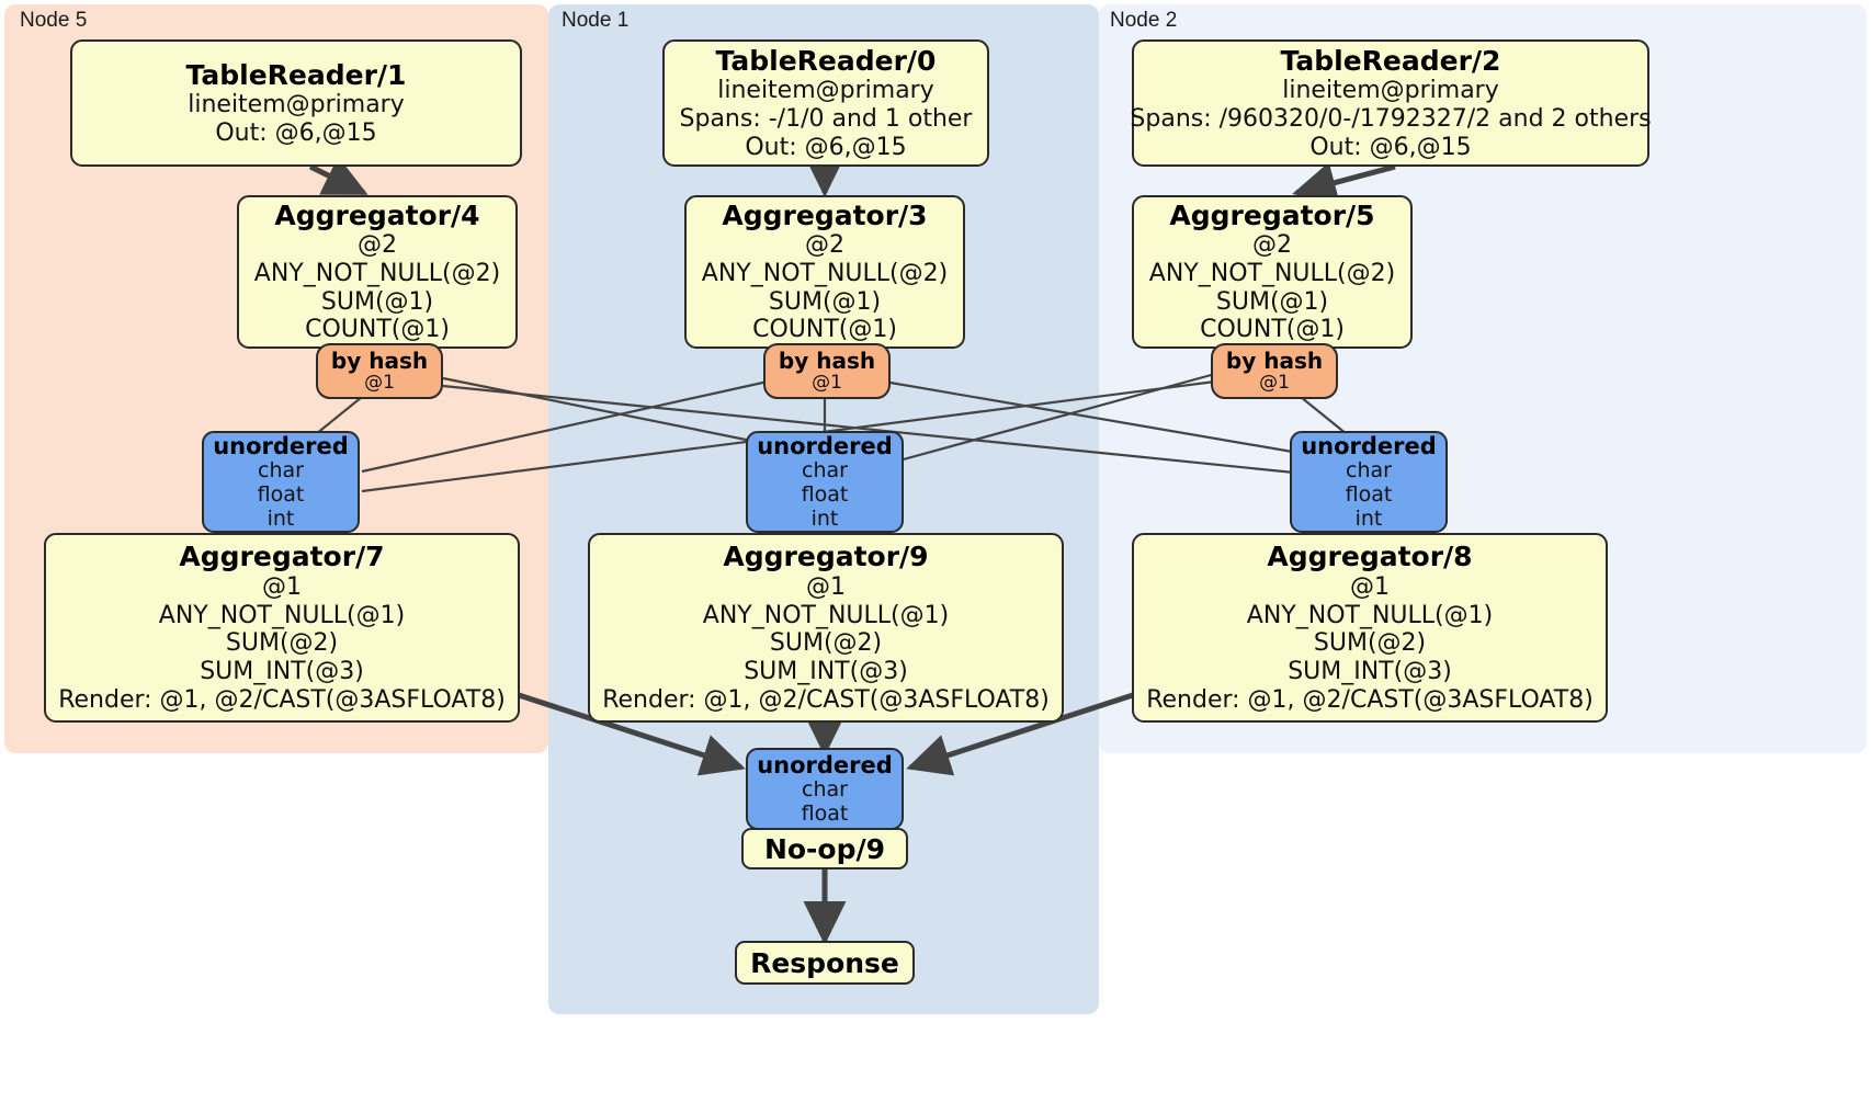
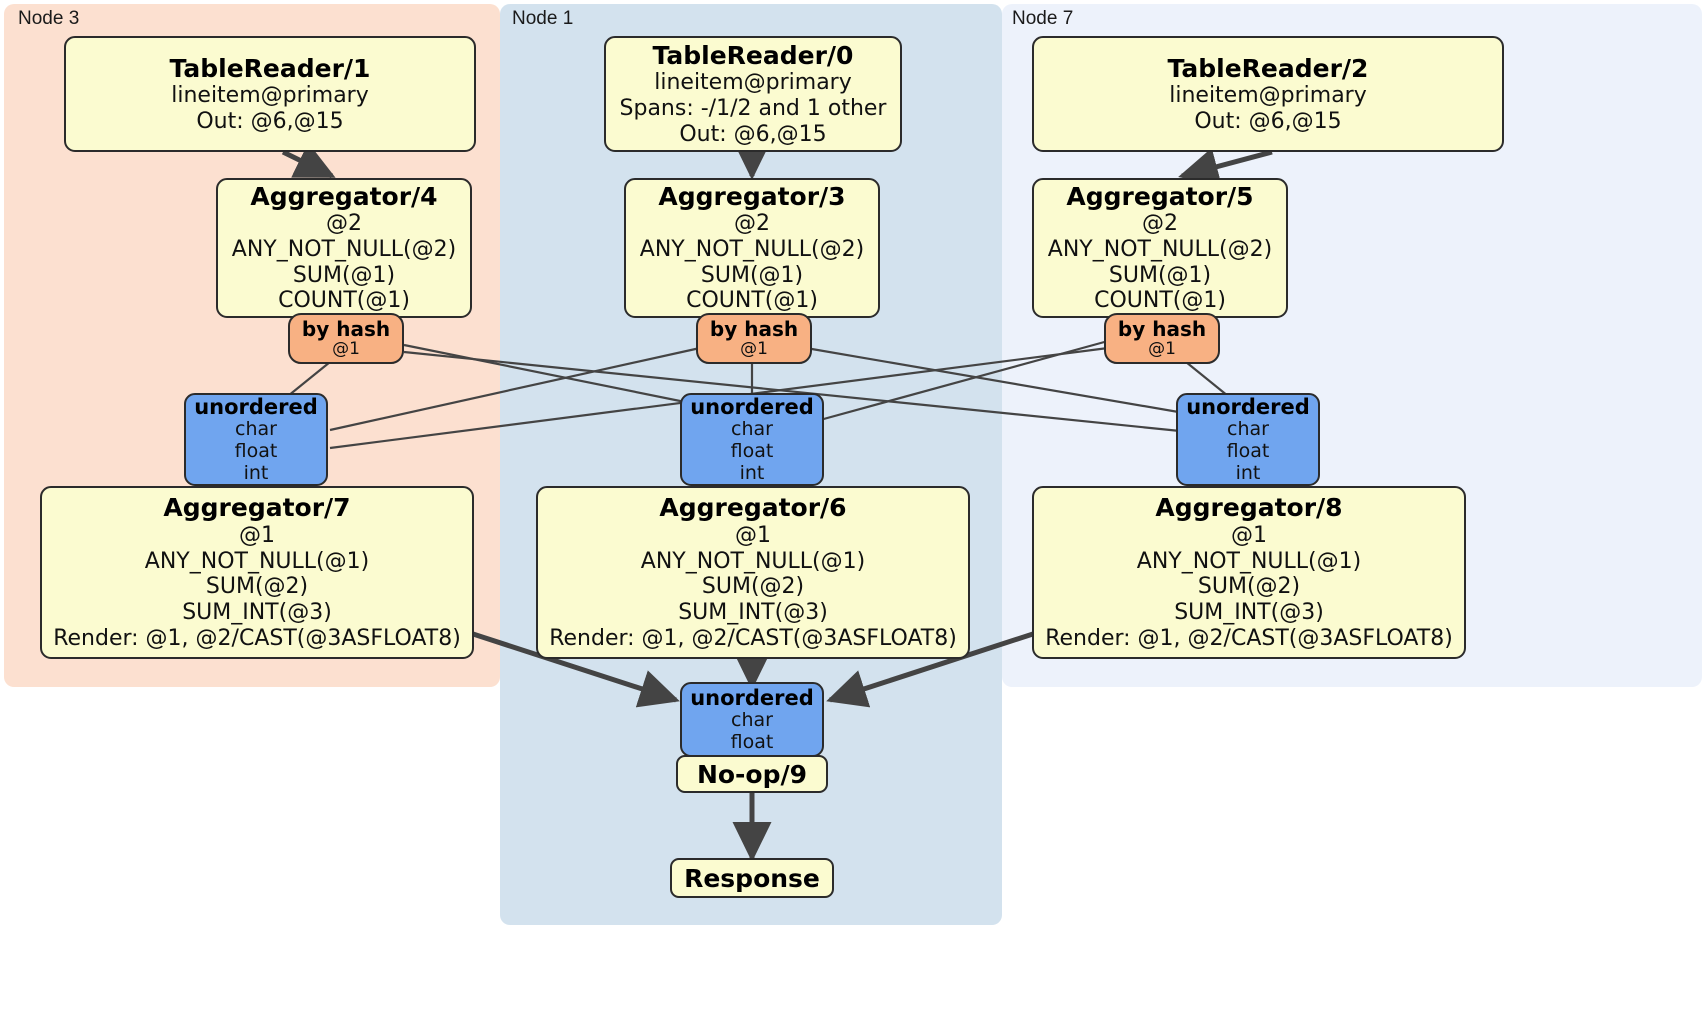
- Node 5
+ Node 3
  Node 1
- Node 2
+ Node 7
  TableReader/1
  lineitem@primary
  Out: @6,@15
  TableReader/0
  lineitem@primary
- Spans: -/1/0 and 1 other
+ Spans: -/1/2 and 1 other
  Out: @6,@15
  TableReader/2
  lineitem@primary
- Spans: /960320/0-/1792327/2 and 2 others
  Out: @6,@15
  Aggregator/4
  @2
  ANY_NOT_NULL(@2)
  SUM(@1)
  COUNT(@1)
  Aggregator/3
  @2
  ANY_NOT_NULL(@2)
  SUM(@1)
  COUNT(@1)
  Aggregator/5
  @2
  ANY_NOT_NULL(@2)
  SUM(@1)
  COUNT(@1)
  by hash
  @1
  by hash
  @1
  by hash
  @1
  unordered
  char
  float
  int
  unordered
  char
  float
  int
  unordered
  char
  float
  int
  Aggregator/7
  @1
  ANY_NOT_NULL(@1)
  SUM(@2)
  SUM_INT(@3)
  Render: @1, @2/CAST(@3ASFLOAT8)
- Aggregator/9
+ Aggregator/6
  @1
  ANY_NOT_NULL(@1)
  SUM(@2)
  SUM_INT(@3)
  Render: @1, @2/CAST(@3ASFLOAT8)
  Aggregator/8
  @1
  ANY_NOT_NULL(@1)
  SUM(@2)
  SUM_INT(@3)
  Render: @1, @2/CAST(@3ASFLOAT8)
  unordered
  char
  float
  No-op/9
  Response
